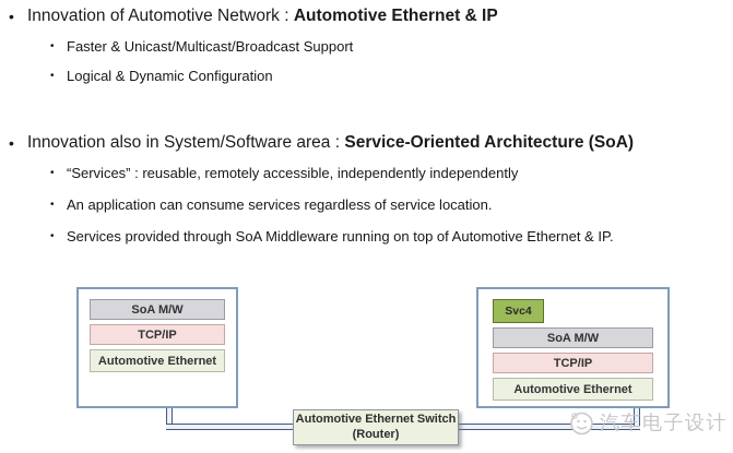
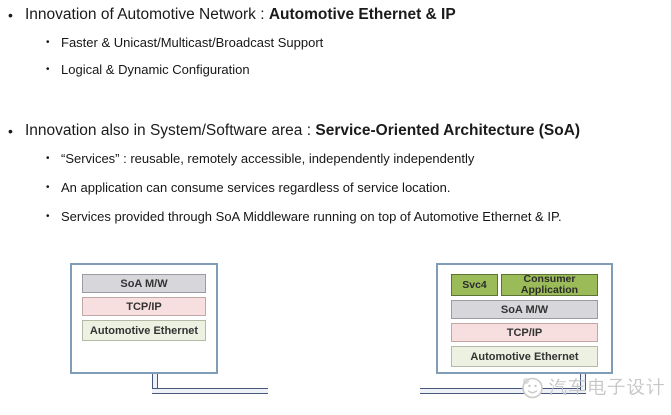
  •
  Innovation of Automotive Network : Automotive Ethernet & IP
  •
  Faster & Unicast/Multicast/Broadcast Support
  •
  Logical & Dynamic Configuration
  •
  Innovation also in System/Software area : Service-Oriented Architecture (SoA)
  •
  “Services” : reusable, remotely accessible, independently independently
  •
  An application can consume services regardless of service location.
  •
  Services provided through SoA Middleware running on top of Automotive Ethernet & IP.
  SoA M/W
  TCP/IP
  Automotive Ethernet
  Svc4
+ Consumer Application
  SoA M/W
  TCP/IP
  Automotive Ethernet
- Automotive Ethernet Switch
- (Router)
  汽车电子设计
